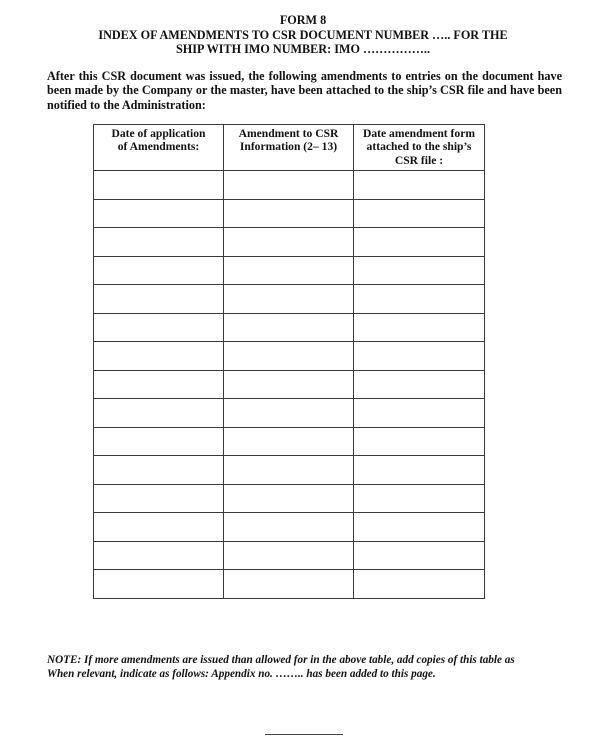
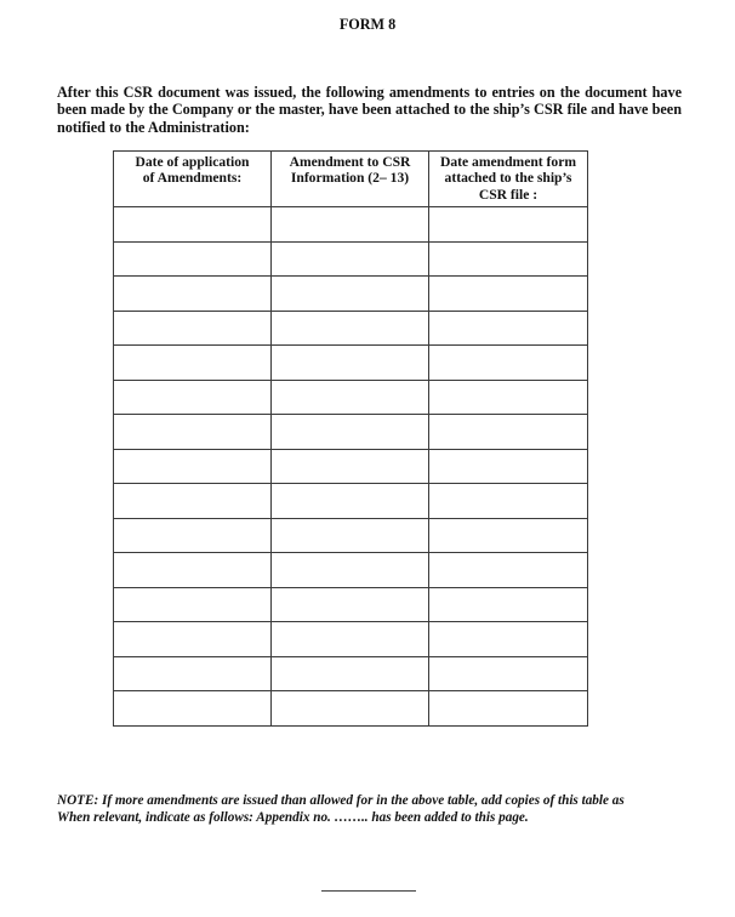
  FORM 8
- INDEX OF AMENDMENTS TO CSR DOCUMENT NUMBER ….. FOR THE
- SHIP WITH IMO NUMBER: IMO ……………..
  After this CSR document was issued, the following amendments to entries on the document have
  been made by the Company or the master, have been attached to the ship’s CSR file and have been
  notified to the Administration:
  Date of application of Amendments:	Amendment to CSR Information (2– 13)	Date amendment form attached to the ship’s CSR file :
  NOTE: If more amendments are issued than allowed for in the above table, add copies of this table as
  When relevant, indicate as follows: Appendix no. …….. has been added to this page.
